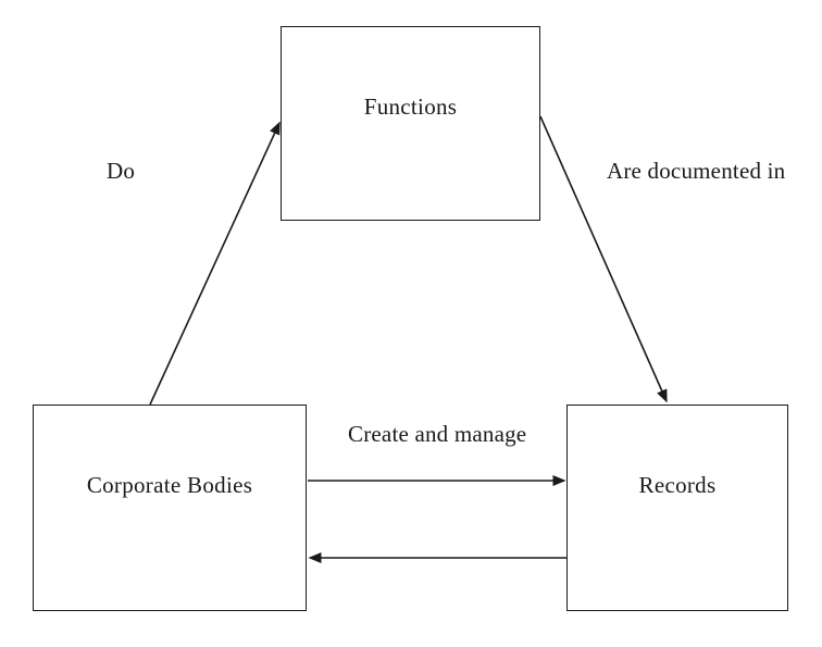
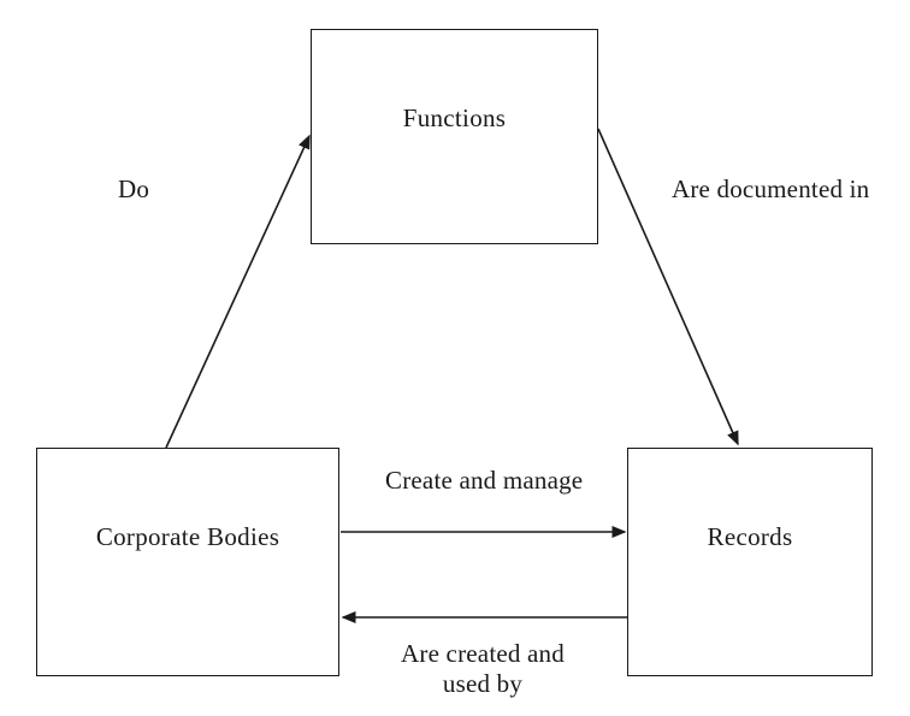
  Functions
  Corporate Bodies
  Records
  Do
  Are documented in
  Create and manage
+ Are created and used by
